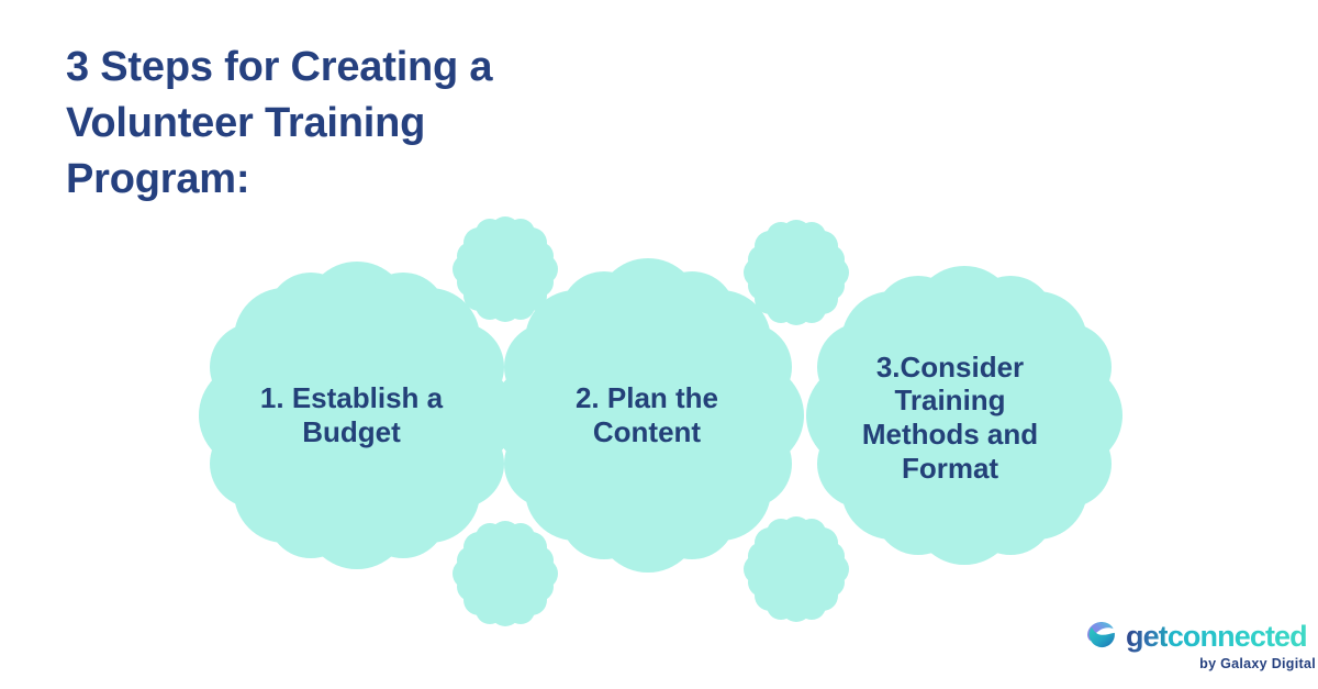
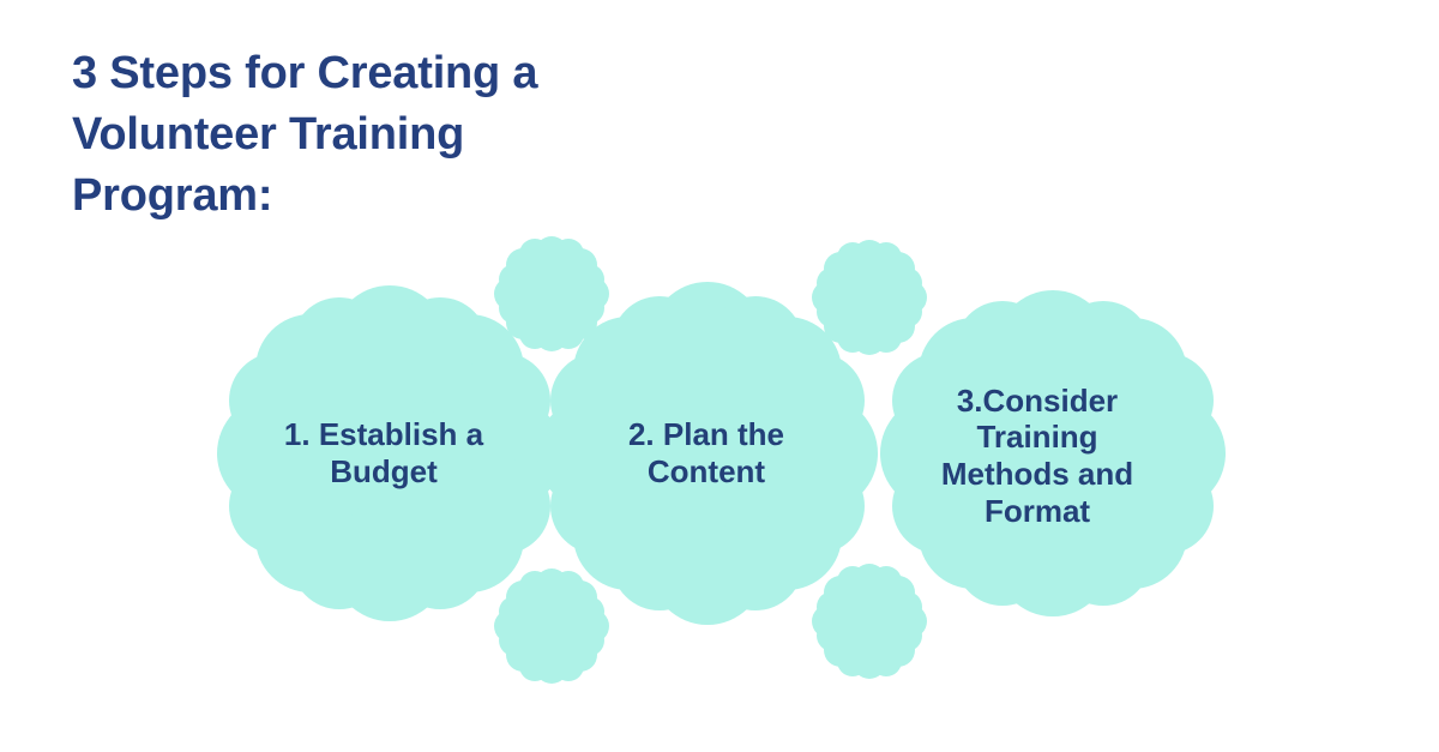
  3 Steps for Creating a
  Volunteer Training
  Program:
  1. Establish a
  Budget
  2. Plan the
  Content
  3.Consider
  Training
  Methods and
  Format
- get
- connected
- by Galaxy Digital
